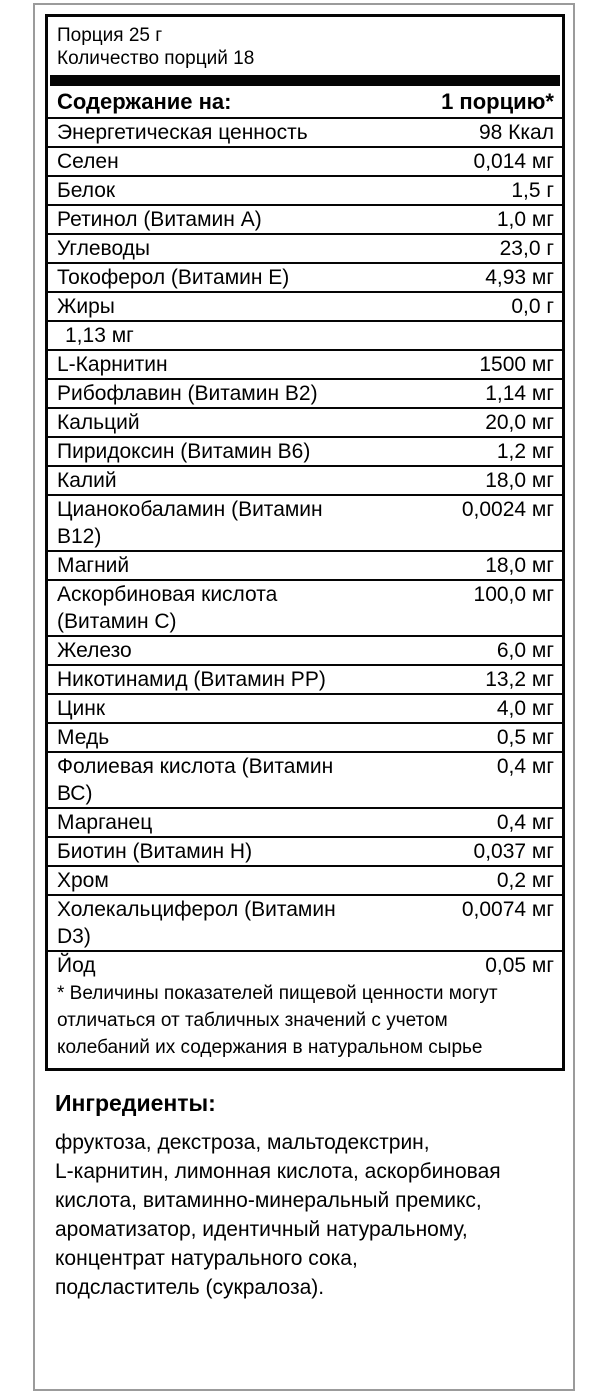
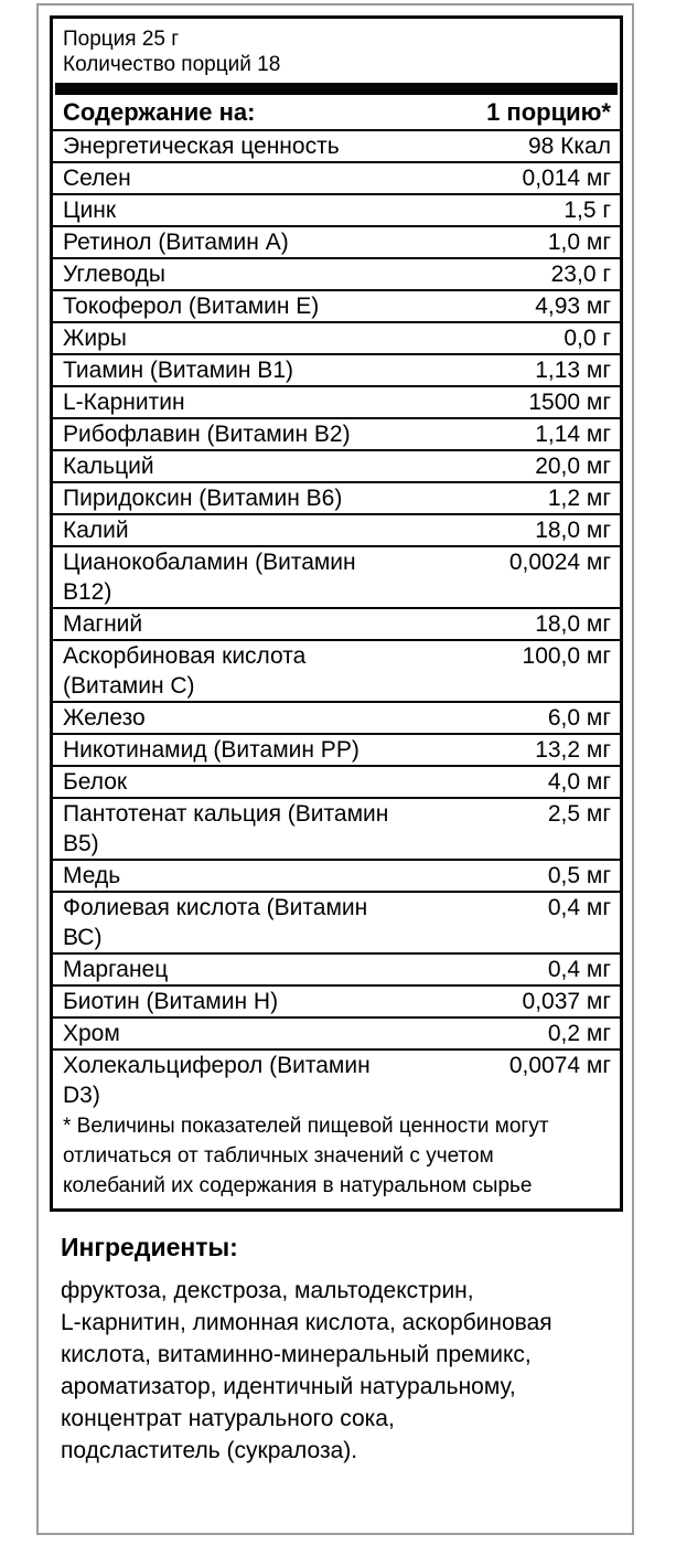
  Порция 25 г
  Количество порций 18
  Содержание на:
  1 порцию*
  Энергетическая ценность
  98 Ккал
  Селен
  0,014 мг
- Белок
+ Цинк
  1,5 г
  Ретинол (Витамин А)
  1,0 мг
  Углеводы
  23,0 г
  Токоферол (Витамин Е)
  4,93 мг
  Жиры
  0,0 г
+ Тиамин (Витамин В1)
  1,13 мг
  L-Карнитин
  1500 мг
  Рибофлавин (Витамин В2)
  1,14 мг
  Кальций
  20,0 мг
  Пиридоксин (Витамин В6)
  1,2 мг
  Калий
  18,0 мг
  Цианокобаламин (Витамин
  В12)
  0,0024 мг
  Магний
  18,0 мг
  Аскорбиновая кислота
  (Витамин С)
  100,0 мг
  Железо
  6,0 мг
  Никотинамид (Витамин РР)
  13,2 мг
- Цинк
+ Белок
  4,0 мг
+ Пантотенат кальция (Витамин
+ В5)
+ 2,5 мг
  Медь
  0,5 мг
  Фолиевая кислота (Витамин
  ВС)
  0,4 мг
  Марганец
  0,4 мг
  Биотин (Витамин Н)
  0,037 мг
  Хром
  0,2 мг
  Холекальциферол (Витамин
  D3)
  0,0074 мг
- Йод
- 0,05 мг
  * Величины показателей пищевой ценности могут
  отличаться от табличных значений с учетом
  колебаний их содержания в натуральном сырье
  Ингредиенты:
  фруктоза, декстроза, мальтодекстрин,
  L-карнитин, лимонная кислота, аскорбиновая
  кислота, витаминно-минеральный премикс,
  ароматизатор, идентичный натуральному,
  концентрат натурального сока,
  подсластитель (сукралоза).
